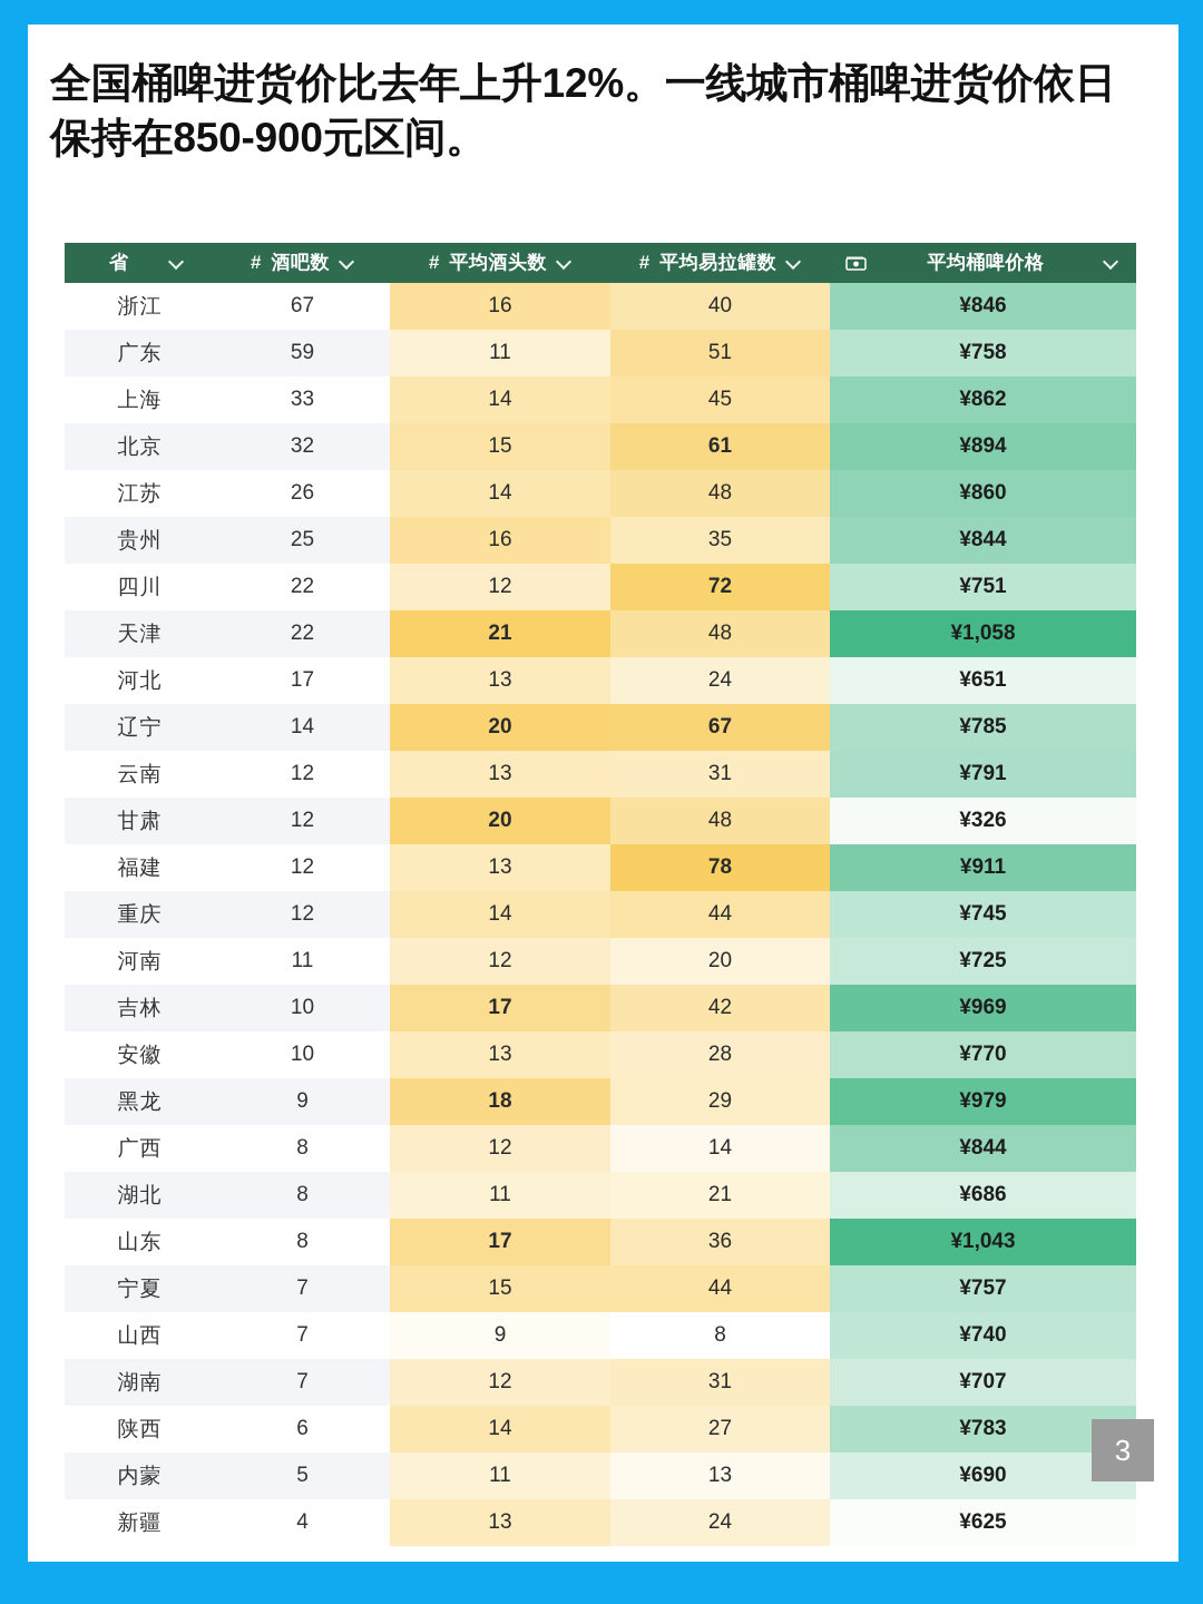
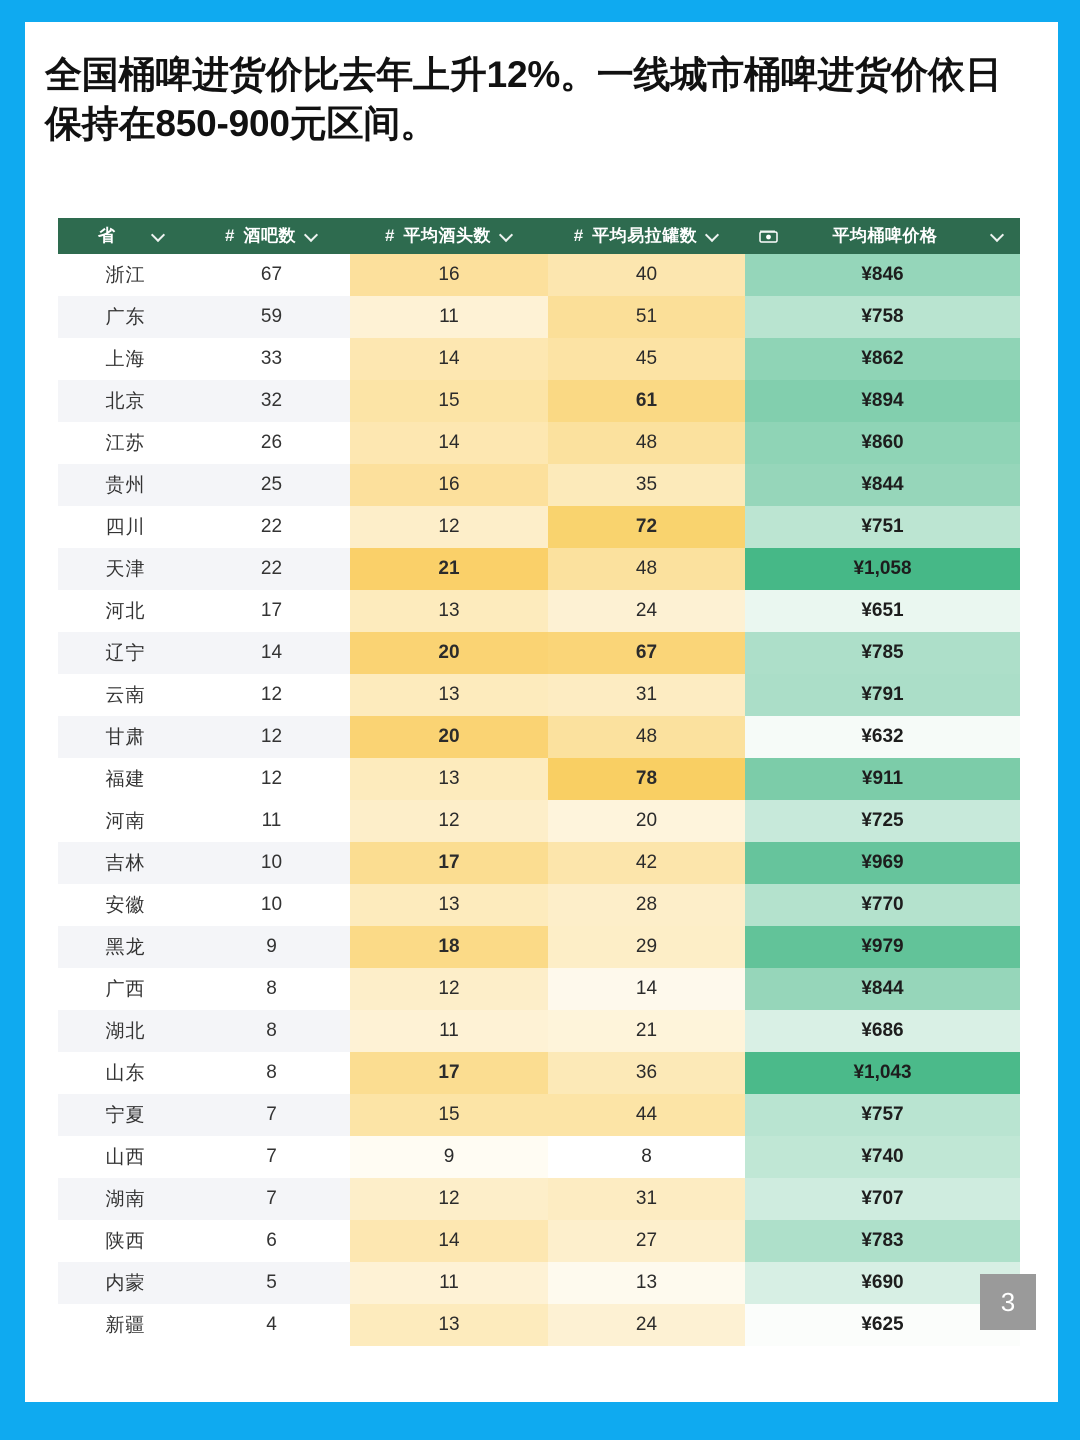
  全国桶啤进货价比去年上升12%。一线城市桶啤进货价依日保持在850-900元区间。
  省	# 酒吧数	# 平均酒头数	# 平均易拉罐数	平均桶啤价格
  浙江	67	16	40	¥846
  广东	59	11	51	¥758
  上海	33	14	45	¥862
  北京	32	15	61	¥894
  江苏	26	14	48	¥860
  贵州	25	16	35	¥844
  四川	22	12	72	¥751
  天津	22	21	48	¥1,058
  河北	17	13	24	¥651
  辽宁	14	20	67	¥785
  云南	12	13	31	¥791
- 甘肃	12	20	48	¥326
+ 甘肃	12	20	48	¥632
  福建	12	13	78	¥911
- 重庆	12	14	44	¥745
  河南	11	12	20	¥725
  吉林	10	17	42	¥969
  安徽	10	13	28	¥770
  黑龙	9	18	29	¥979
  广西	8	12	14	¥844
  湖北	8	11	21	¥686
  山东	8	17	36	¥1,043
  宁夏	7	15	44	¥757
  山西	7	9	8	¥740
  湖南	7	12	31	¥707
  陕西	6	14	27	¥783
  内蒙	5	11	13	¥690
  新疆	4	13	24	¥625
  3
